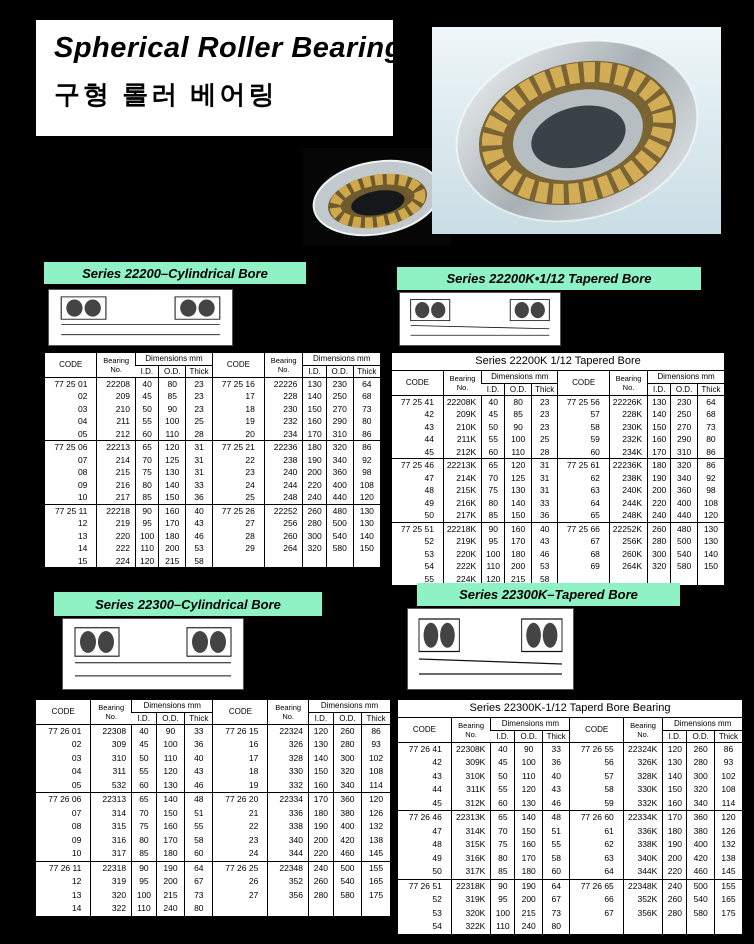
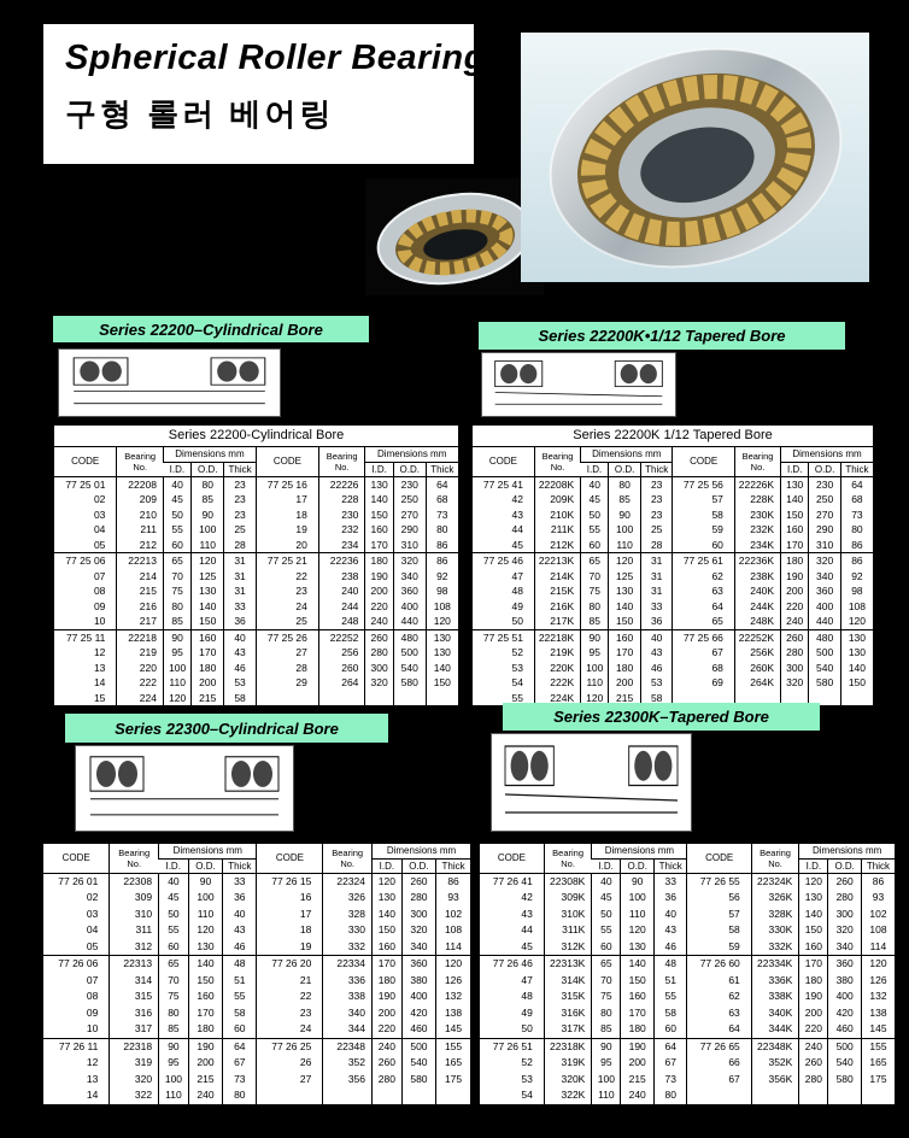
  Spherical Roller Bearing
  구형 롤러 베어링
  Series 22200–Cylindrical Bore
+ Series 22200-Cylindrical Bore
  CODE	BearingNo.	Dimensions mm	CODE	BearingNo.	Dimensions mm
  I.D.	O.D.	Thick	I.D.	O.D.	Thick
  77 25 01	22208	40	80	23	77 25 16	22226	130	230	64
  02	209	45	85	23	17	228	140	250	68
  03	210	50	90	23	18	230	150	270	73
  04	211	55	100	25	19	232	160	290	80
  05	212	60	110	28	20	234	170	310	86
  77 25 06	22213	65	120	31	77 25 21	22236	180	320	86
  07	214	70	125	31	22	238	190	340	92
  08	215	75	130	31	23	240	200	360	98
  09	216	80	140	33	24	244	220	400	108
  10	217	85	150	36	25	248	240	440	120
  77 25 11	22218	90	160	40	77 25 26	22252	260	480	130
  12	219	95	170	43	27	256	280	500	130
  13	220	100	180	46	28	260	300	540	140
  14	222	110	200	53	29	264	320	580	150
  15	224	120	215	58
  Series 22200K•1/12 Tapered Bore
  Series 22200K 1/12 Tapered Bore
  CODE	BearingNo.	Dimensions mm	CODE	BearingNo.	Dimensions mm
  I.D.	O.D.	Thick	I.D.	O.D.	Thick
  77 25 41	22208K	40	80	23	77 25 56	22226K	130	230	64
  42	209K	45	85	23	57	228K	140	250	68
  43	210K	50	90	23	58	230K	150	270	73
  44	211K	55	100	25	59	232K	160	290	80
  45	212K	60	110	28	60	234K	170	310	86
  77 25 46	22213K	65	120	31	77 25 61	22236K	180	320	86
  47	214K	70	125	31	62	238K	190	340	92
  48	215K	75	130	31	63	240K	200	360	98
  49	216K	80	140	33	64	244K	220	400	108
  50	217K	85	150	36	65	248K	240	440	120
  77 25 51	22218K	90	160	40	77 25 66	22252K	260	480	130
  52	219K	95	170	43	67	256K	280	500	130
  53	220K	100	180	46	68	260K	300	540	140
  54	222K	110	200	53	69	264K	320	580	150
  55	224K	120	215	58
  Series 22300–Cylindrical Bore
  CODE	BearingNo.	Dimensions mm	CODE	BearingNo.	Dimensions mm
  I.D.	O.D.	Thick	I.D.	O.D.	Thick
  77 26 01	22308	40	90	33	77 26 15	22324	120	260	86
  02	309	45	100	36	16	326	130	280	93
  03	310	50	110	40	17	328	140	300	102
  04	311	55	120	43	18	330	150	320	108
- 05	532	60	130	46	19	332	160	340	114
+ 05	312	60	130	46	19	332	160	340	114
  77 26 06	22313	65	140	48	77 26 20	22334	170	360	120
  07	314	70	150	51	21	336	180	380	126
  08	315	75	160	55	22	338	190	400	132
  09	316	80	170	58	23	340	200	420	138
  10	317	85	180	60	24	344	220	460	145
  77 26 11	22318	90	190	64	77 26 25	22348	240	500	155
  12	319	95	200	67	26	352	260	540	165
  13	320	100	215	73	27	356	280	580	175
  14	322	110	240	80
  Series 22300K–Tapered Bore
- Series 22300K-1/12 Taperd Bore Bearing
  CODE	BearingNo.	Dimensions mm	CODE	BearingNo.	Dimensions mm
  I.D.	O.D.	Thick	I.D.	O.D.	Thick
  77 26 41	22308K	40	90	33	77 26 55	22324K	120	260	86
  42	309K	45	100	36	56	326K	130	280	93
  43	310K	50	110	40	57	328K	140	300	102
  44	311K	55	120	43	58	330K	150	320	108
  45	312K	60	130	46	59	332K	160	340	114
  77 26 46	22313K	65	140	48	77 26 60	22334K	170	360	120
  47	314K	70	150	51	61	336K	180	380	126
  48	315K	75	160	55	62	338K	190	400	132
  49	316K	80	170	58	63	340K	200	420	138
  50	317K	85	180	60	64	344K	220	460	145
  77 26 51	22318K	90	190	64	77 26 65	22348K	240	500	155
  52	319K	95	200	67	66	352K	260	540	165
  53	320K	100	215	73	67	356K	280	580	175
  54	322K	110	240	80
